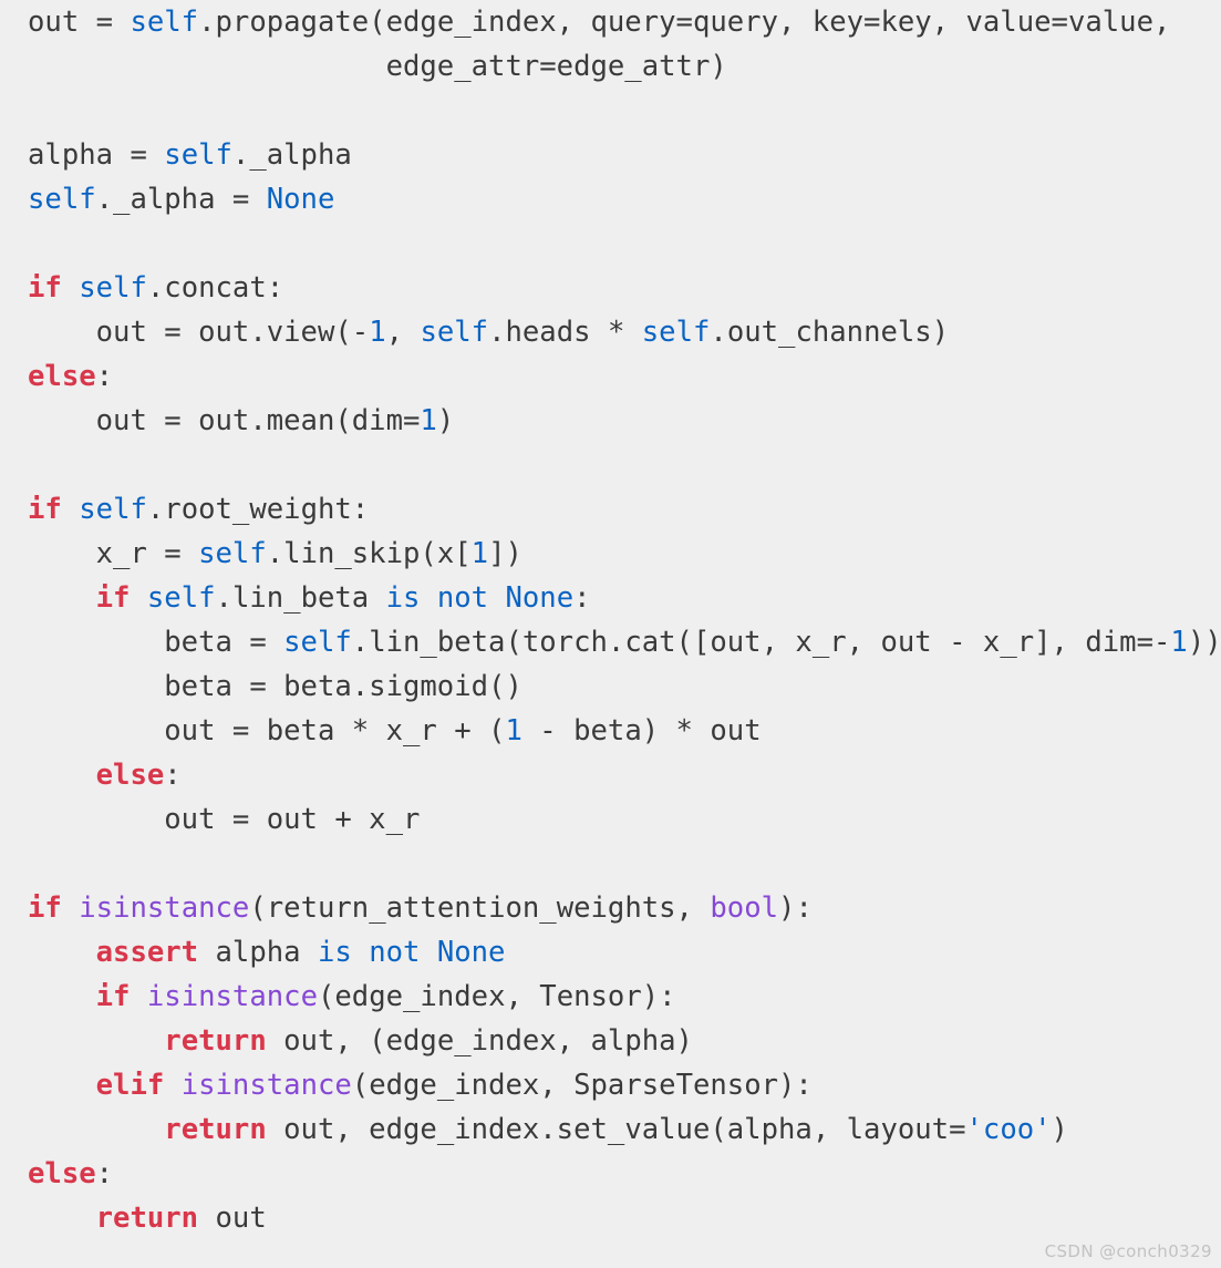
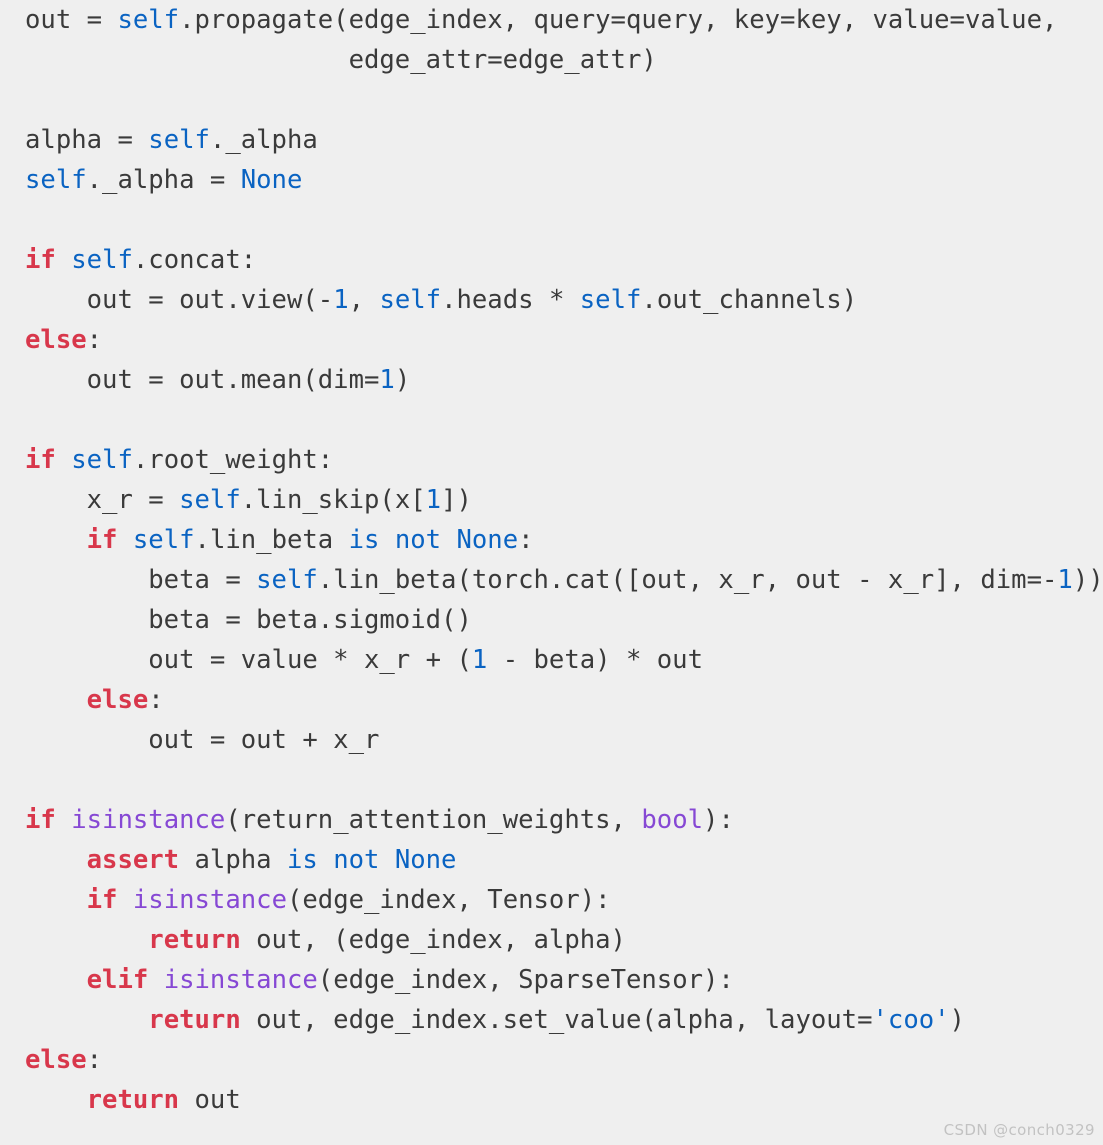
  out = self.propagate(edge_index, query=query, key=key, value=value,
  edge_attr=edge_attr)
  alpha = self._alpha
  self._alpha = None
  if self.concat:
  out = out.view(-1, self.heads * self.out_channels)
  else:
  out = out.mean(dim=1)
  if self.root_weight:
  x_r = self.lin_skip(x[1])
  if self.lin_beta is not None:
  beta = self.lin_beta(torch.cat([out, x_r, out - x_r], dim=-1))
  beta = beta.sigmoid()
- out = beta * x_r + (1 - beta) * out
+ out = value * x_r + (1 - beta) * out
  else:
  out = out + x_r
  if isinstance(return_attention_weights, bool):
  assert alpha is not None
  if isinstance(edge_index, Tensor):
  return out, (edge_index, alpha)
  elif isinstance(edge_index, SparseTensor):
  return out, edge_index.set_value(alpha, layout='coo')
  else:
  return out
  CSDN @conch0329
